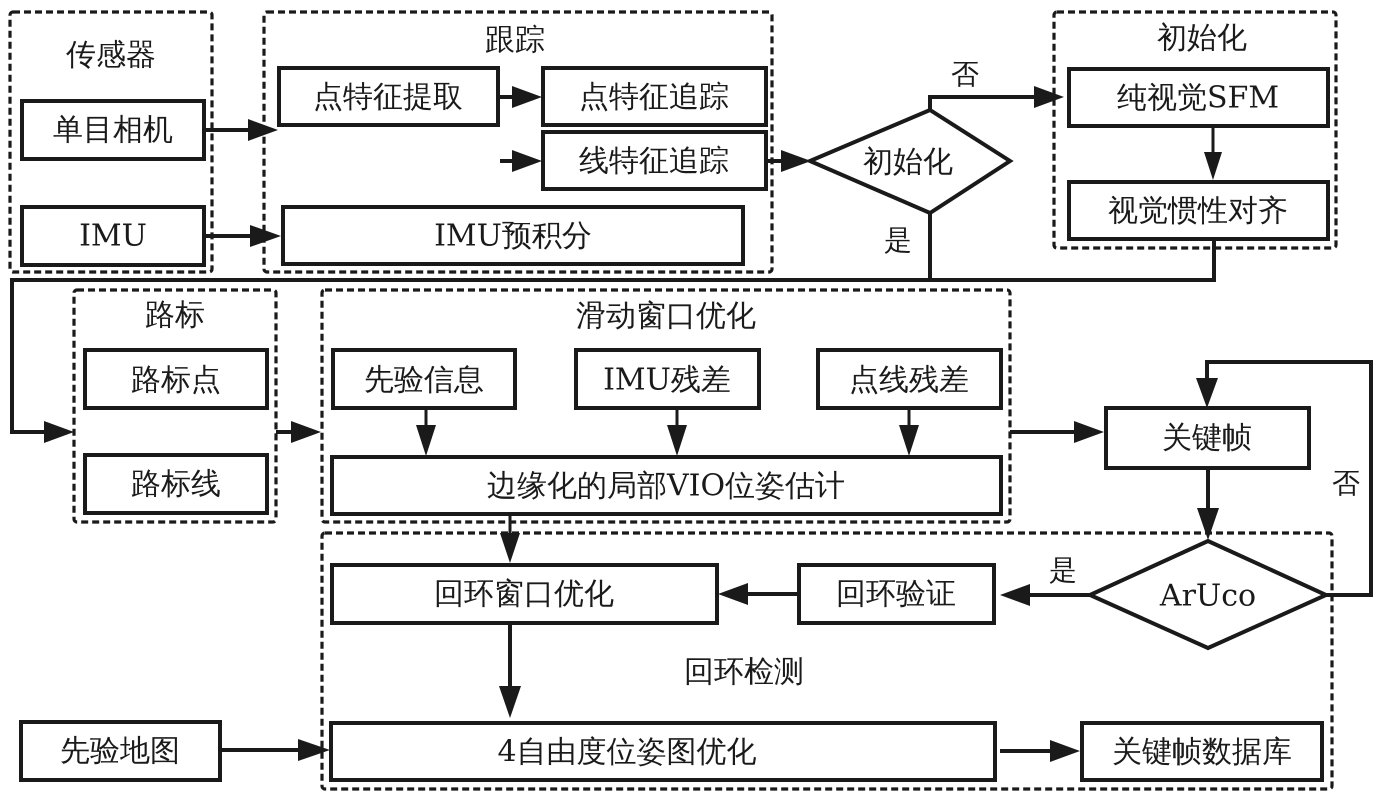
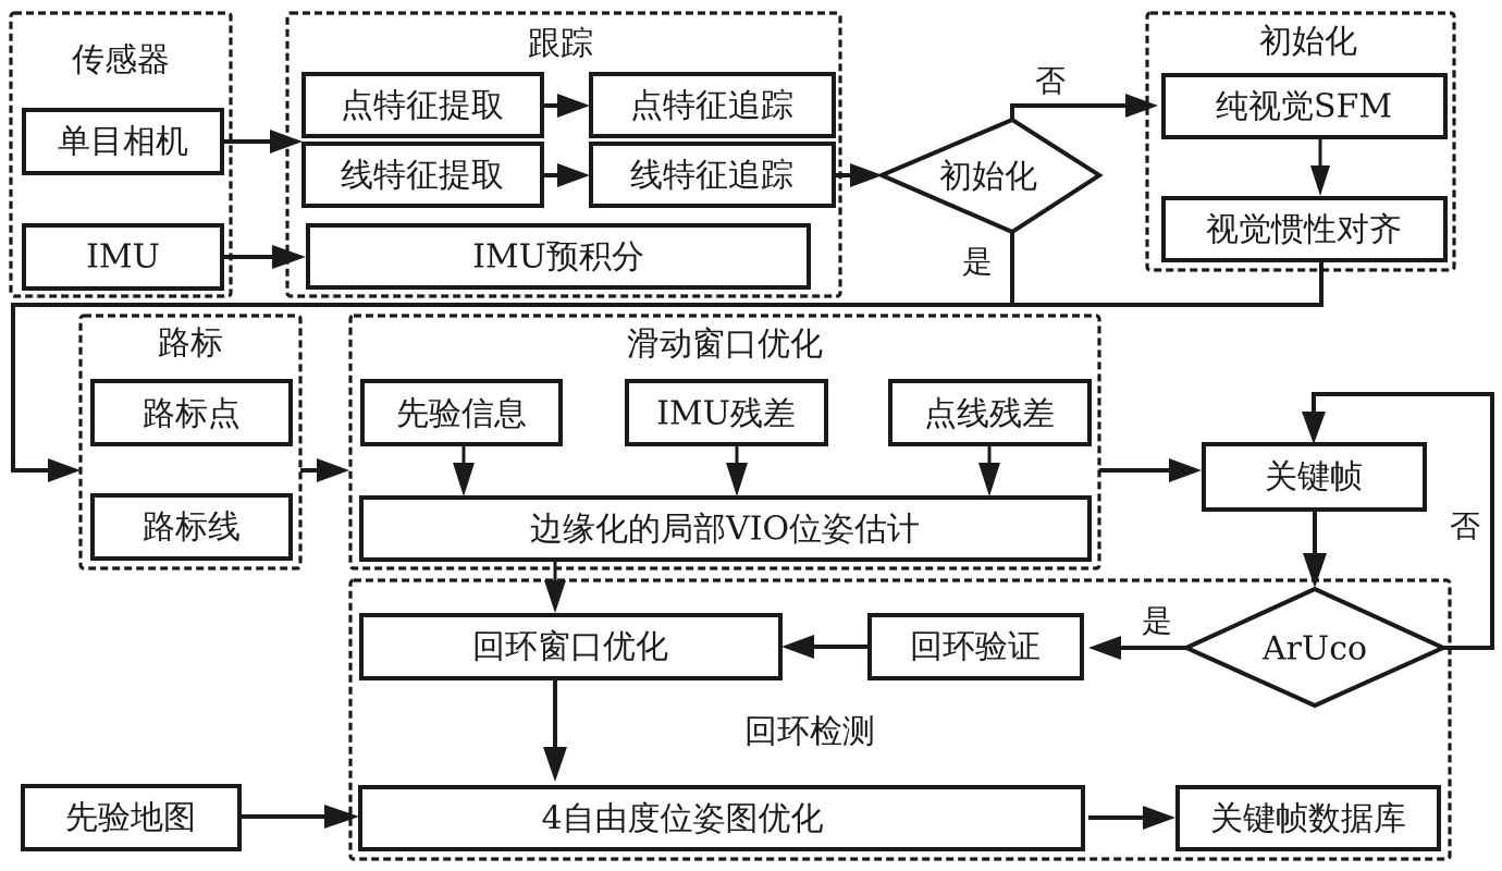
  传感器
  跟踪
  初始化
  路标
  滑动窗口优化
  回环检测
  否
  是
  否
  是
  单目相机
  IMU
  点特征提取
+ 线特征提取
  点特征追踪
  线特征追踪
  IMU预积分
  初始化
  纯视觉SFM
  视觉惯性对齐
  路标点
  路标线
  先验信息
  IMU残差
  点线残差
  边缘化的局部VIO位姿估计
  关键帧
  ArUco
  回环验证
  回环窗口优化
  先验地图
  4自由度位姿图优化
  关键帧数据库
